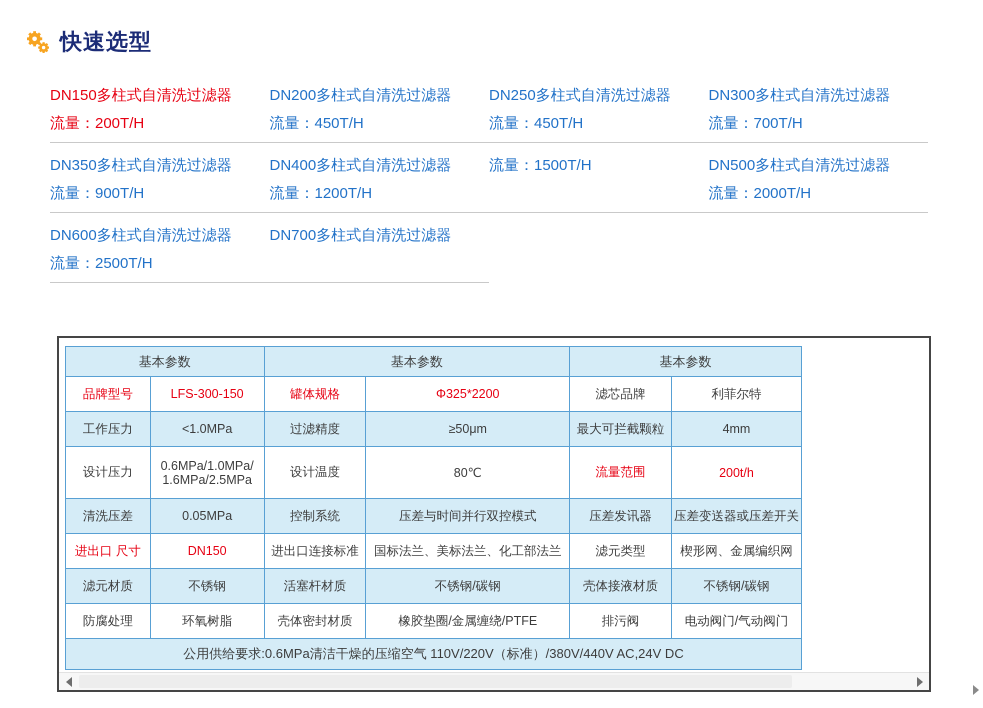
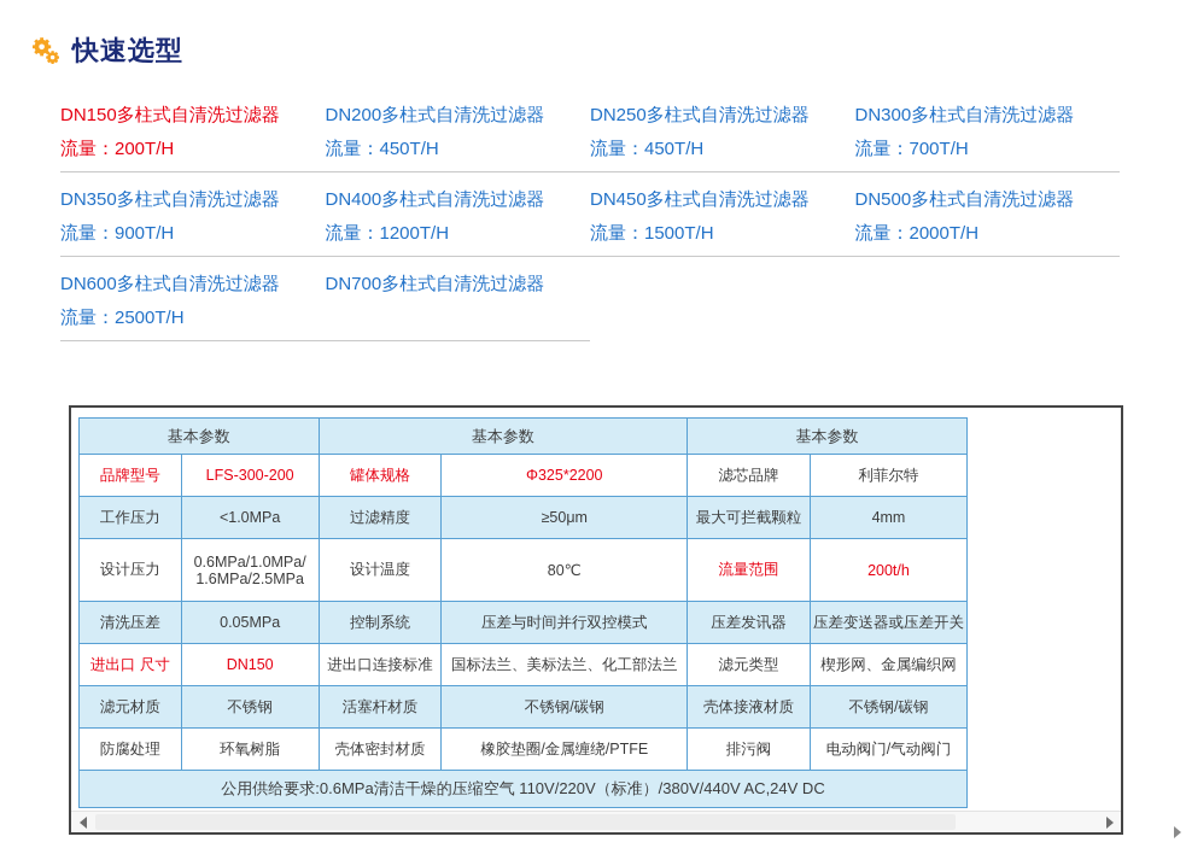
  快速选型
  DN150多柱式自清洗过滤器
  流量：200T/H
  DN200多柱式自清洗过滤器
  流量：450T/H
  DN250多柱式自清洗过滤器
  流量：450T/H
  DN300多柱式自清洗过滤器
  流量：700T/H
  DN350多柱式自清洗过滤器
  流量：900T/H
  DN400多柱式自清洗过滤器
  流量：1200T/H
+ DN450多柱式自清洗过滤器
  流量：1500T/H
  DN500多柱式自清洗过滤器
  流量：2000T/H
  DN600多柱式自清洗过滤器
  流量：2500T/H
  DN700多柱式自清洗过滤器
  基本参数	基本参数	基本参数
- 品牌型号	LFS-300-150	罐体规格	Φ325*2200	滤芯品牌	利菲尔特
+ 品牌型号	LFS-300-200	罐体规格	Φ325*2200	滤芯品牌	利菲尔特
  工作压力	<1.0MPa	过滤精度	≥50μm	最大可拦截颗粒	4mm
  设计压力	0.6MPa/​1.0MPa/​1.6MPa/​2.5MPa	设计温度	80℃	流量范围	200t/​h
  清洗压差	0.05MPa	控制系统	压差与时间并行双控模式	压差发讯器	压差变送器或压差开关
  进出口 尺寸	DN150	进出口连接标准	国标法兰、美标法兰、化工部法兰	滤元类型	楔形网、金属编织网
  滤元材质	不锈钢	活塞杆材质	不锈钢/​碳钢	壳体接液材质	不锈钢/​碳钢
  防腐处理	环氧树脂	壳体密封材质	橡胶垫圈/​金属缠绕/​PTFE	排污阀	电动阀门/​气动阀门
  公用供给要求:0.6MPa清洁干燥的压缩空气 110V/220V（标准）/380V/440V AC,24V DC
